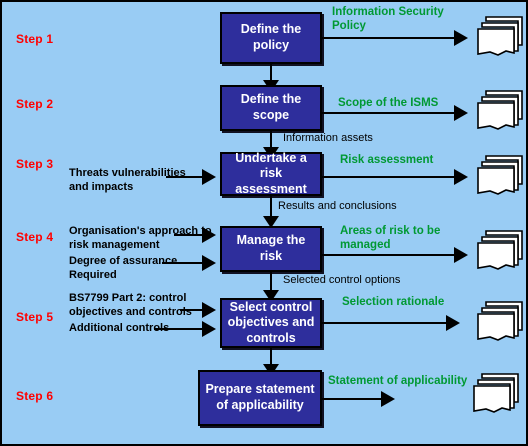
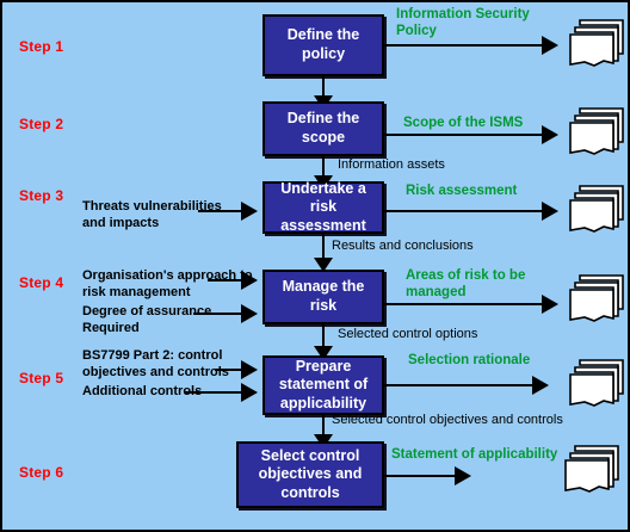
  Step 1
  Define the policy
  Information Security
  Policy
  Step 2
  Define the scope
  Scope of the ISMS
  Information assets
  Step 3
  Undertake a risk assessment
  Threats vulnerabilities
  and impacts
  Risk assessment
  Results and conclusions
  Step 4
  Manage the risk
  Organisation's approach to
  risk management
  Degree of assurance
  Required
  Areas of risk to be
  managed
  Selected control options
  Step 5
- Select control objectives and controls
+ Prepare statement of applicability
  BS7799 Part 2: control
  objectives and controls
  Additional contr
  Selection rationale
+ Selected control objectives and controls
  Step 6
- Prepare statement of applicability
+ Select control objectives and controls
  Statement of applicability
